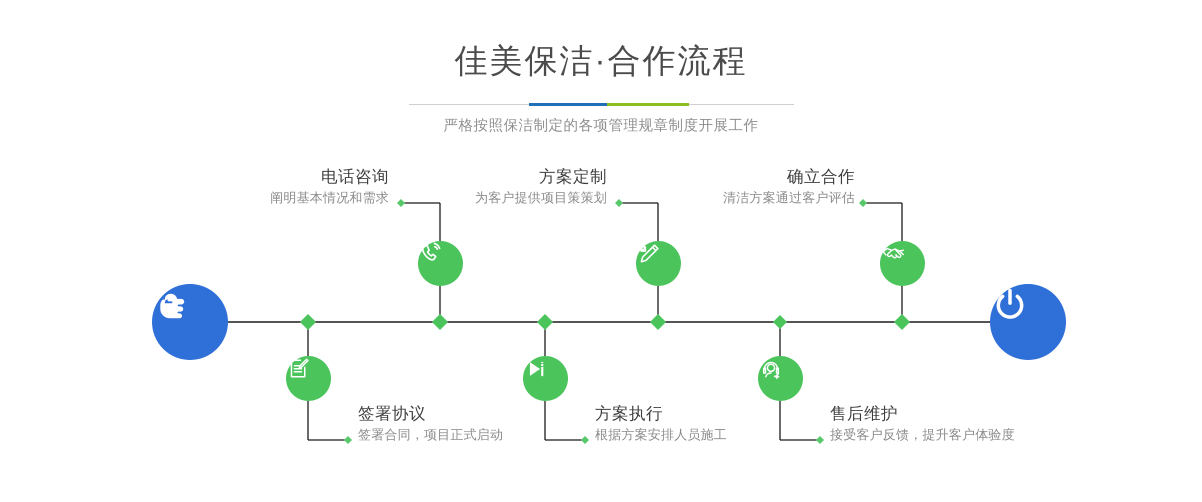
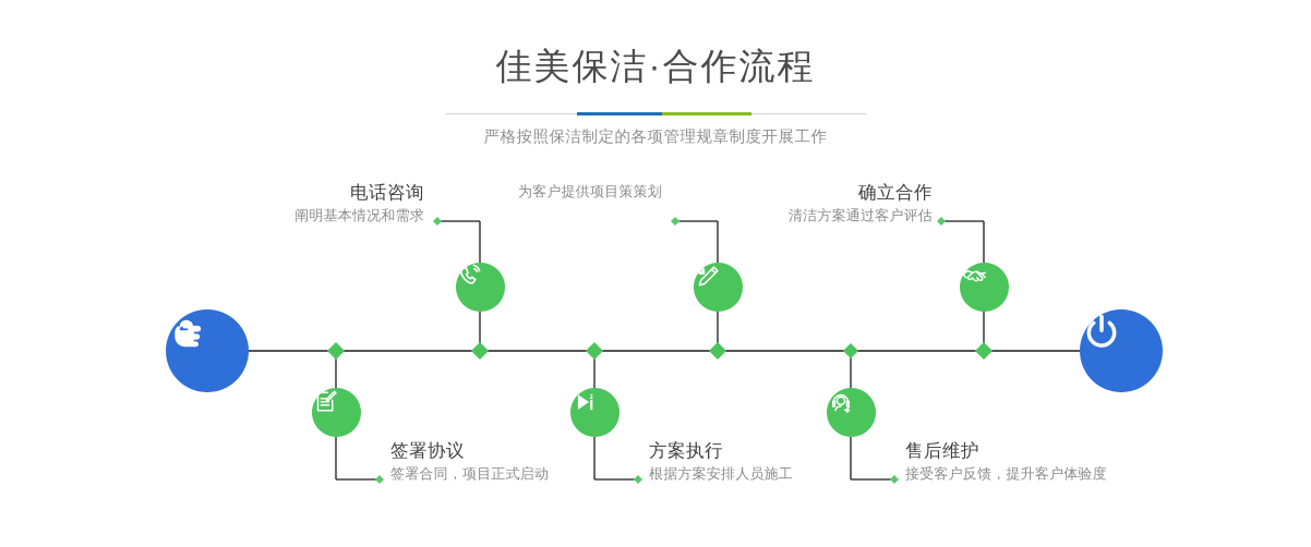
  佳美保洁·合作流程
  严格按照保洁制定的各项管理规章制度开展工作
  电话咨询
  阐明基本情况和需求
- 方案定制
  为客户提供项目策策划
  确立合作
  清洁方案通过客户评估
  签署协议
  签署合同，项目正式启动
  方案执行
  根据方案安排人员施工
  售后维护
  接受客户反馈，提升客户体验度
